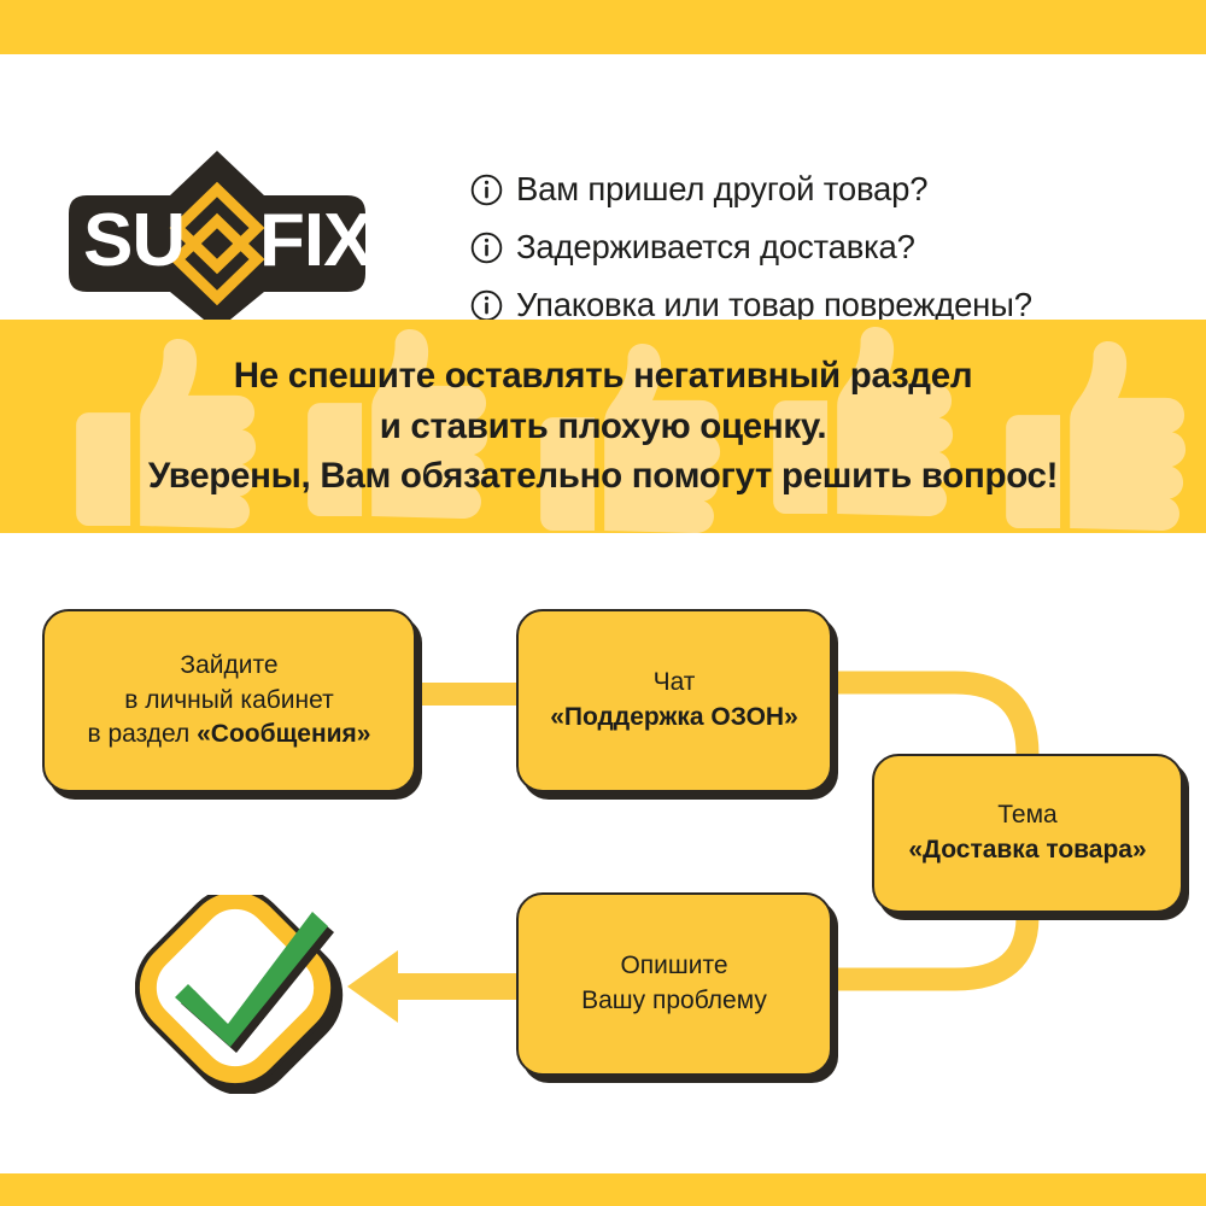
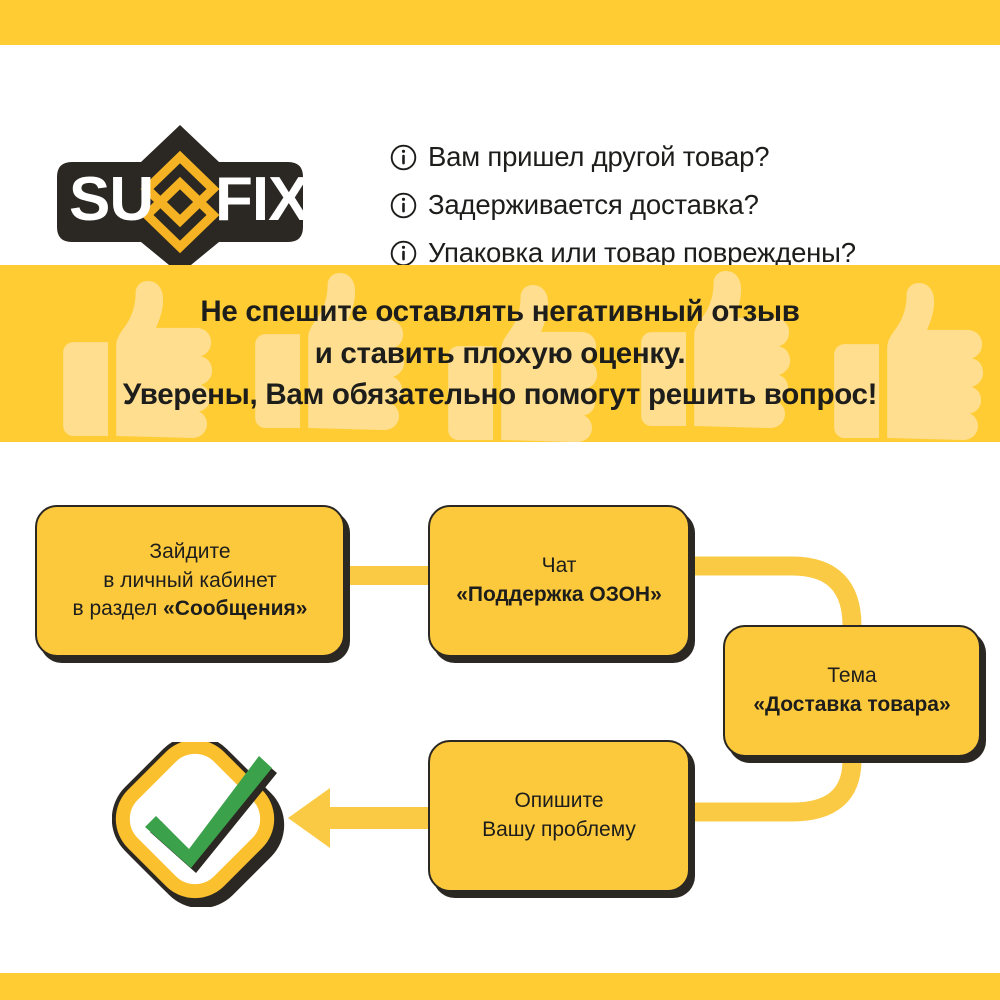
  SU
  FIX
  Вам пришел другой товар?
  Задерживается доставка?
  Упаковка или товар повреждены?
- Не спешите оставлять негативный раздел
+ Не спешите оставлять негативный отзыв
  и ставить плохую оценку.
  Уверены, Вам обязательно помогут решить вопрос!
  Зайдите
  в личный кабинет
  в раздел «Сообщения»
  Чат
  «Поддержка ОЗОН»
  Тема
  «Доставка товара»
  Опишите
  Вашу проблему
